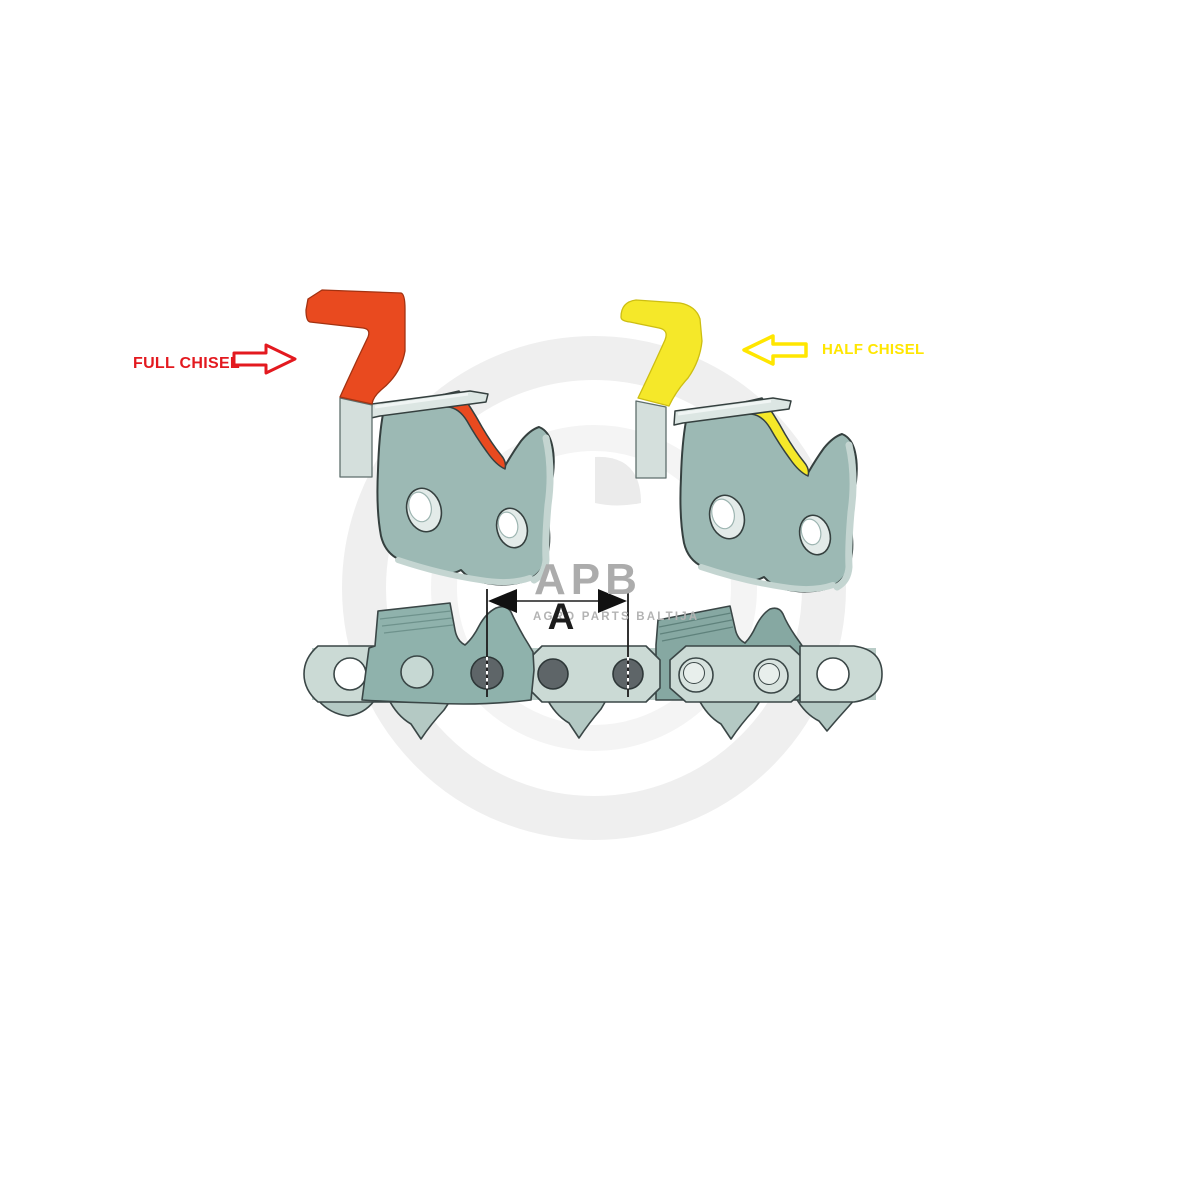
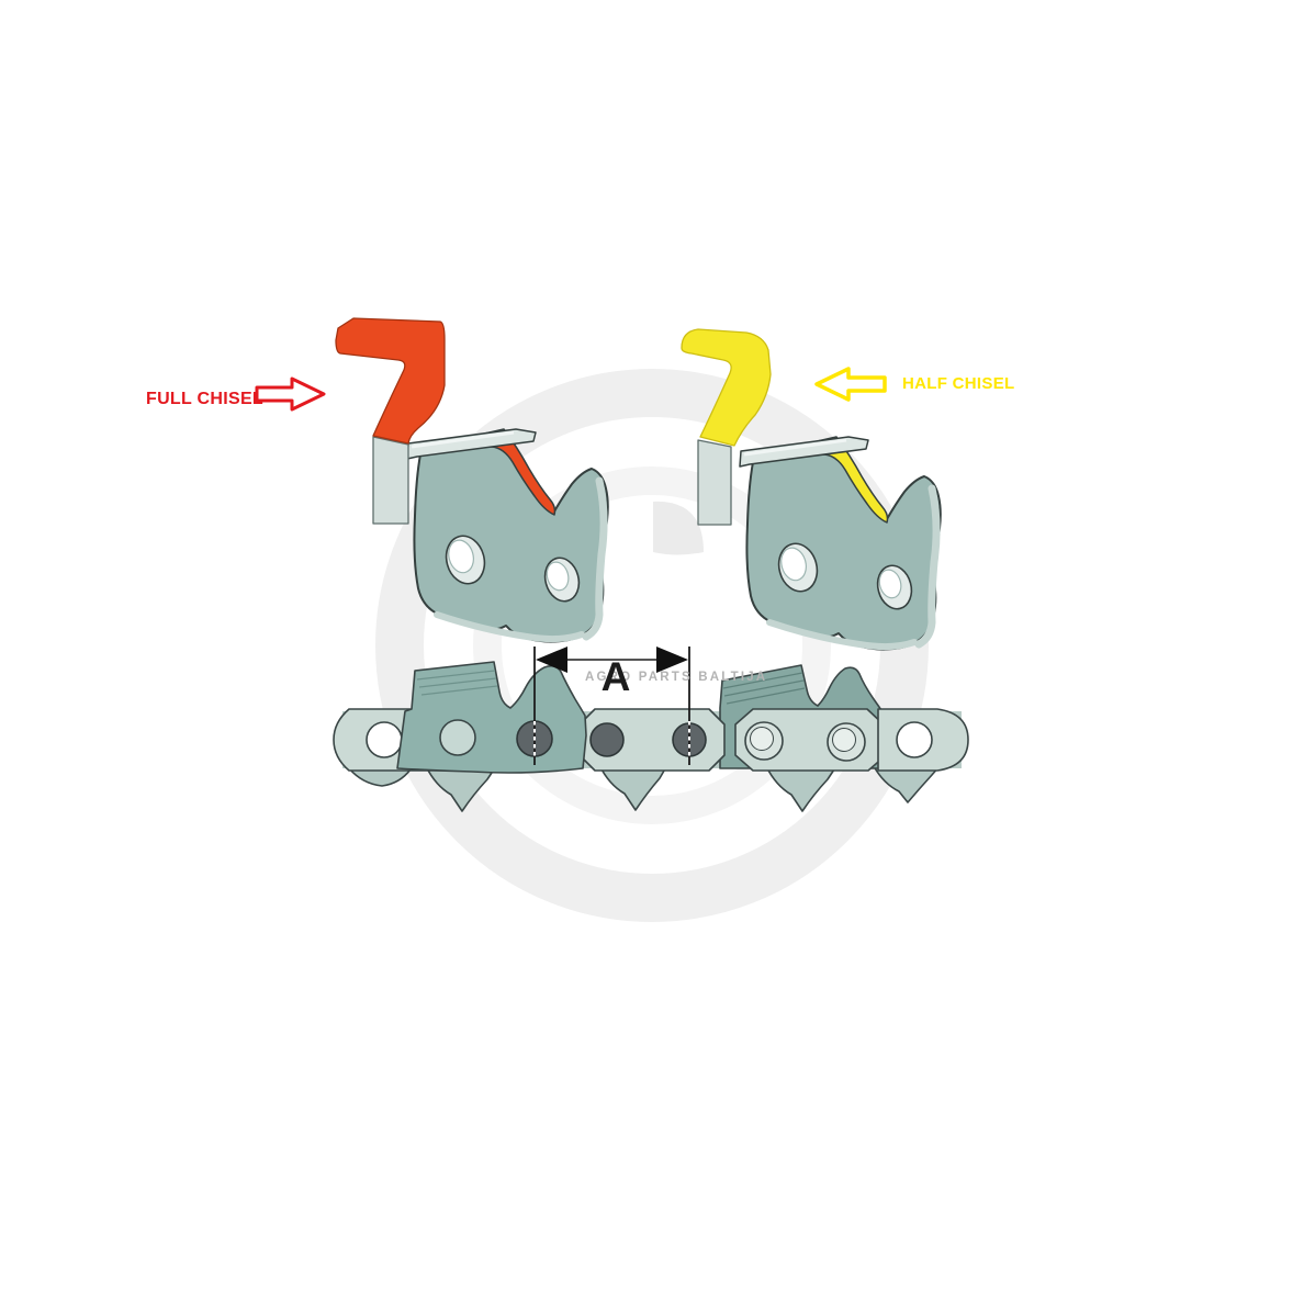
- APB
  AGRO PARTS BALTIJA
  FULL CHISEL
  HALF CHISEL
  A
